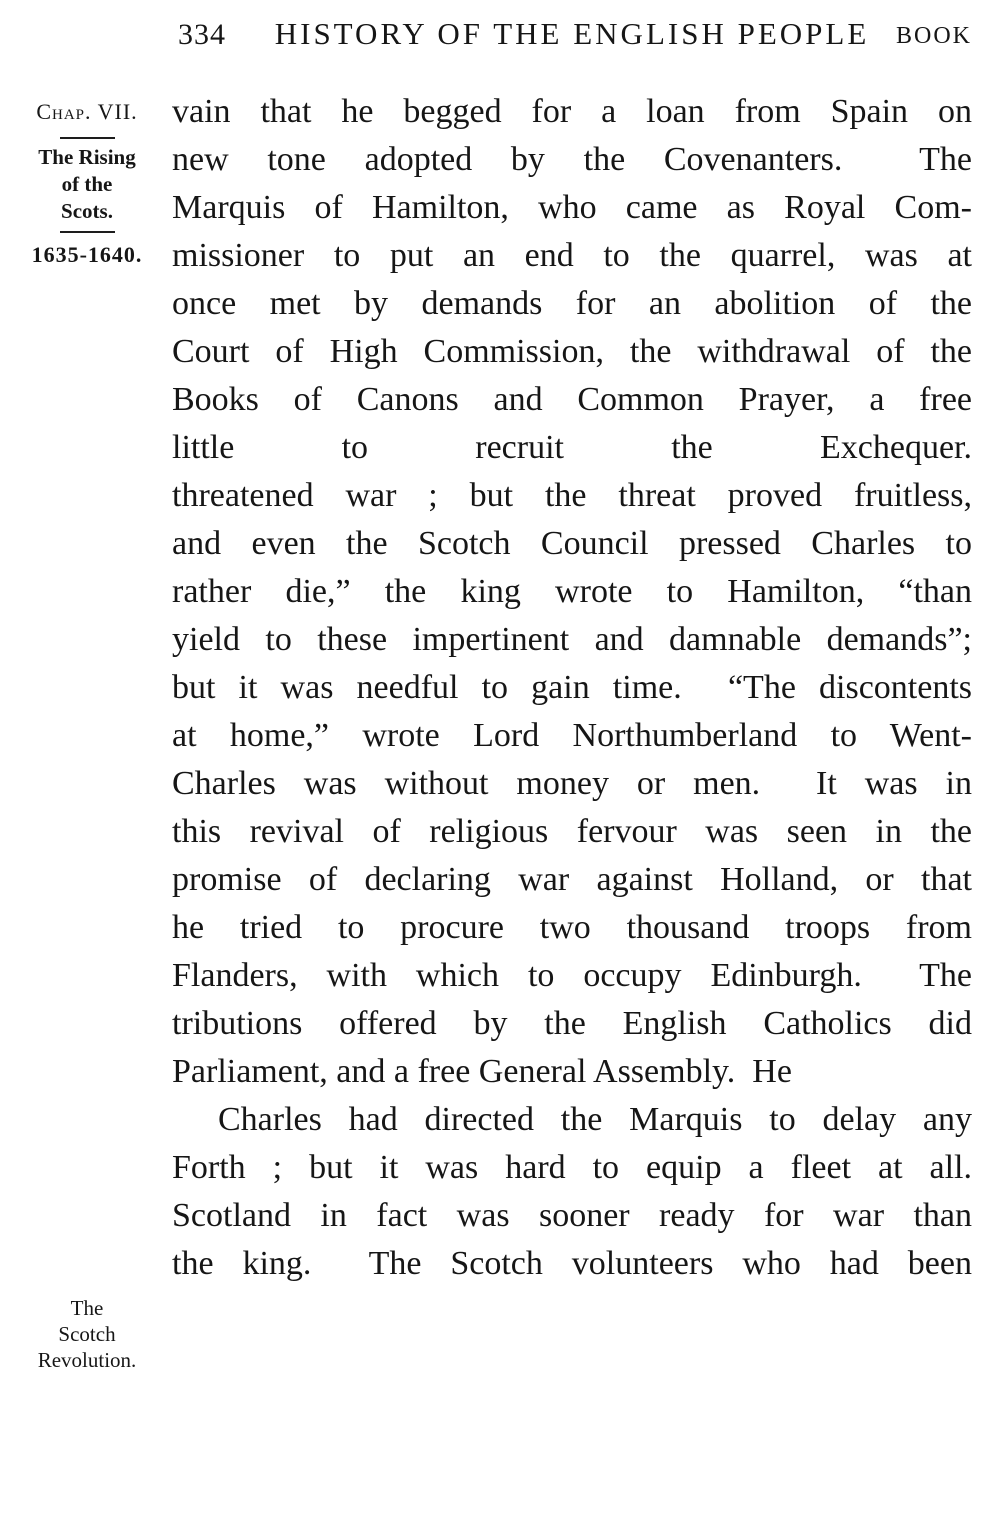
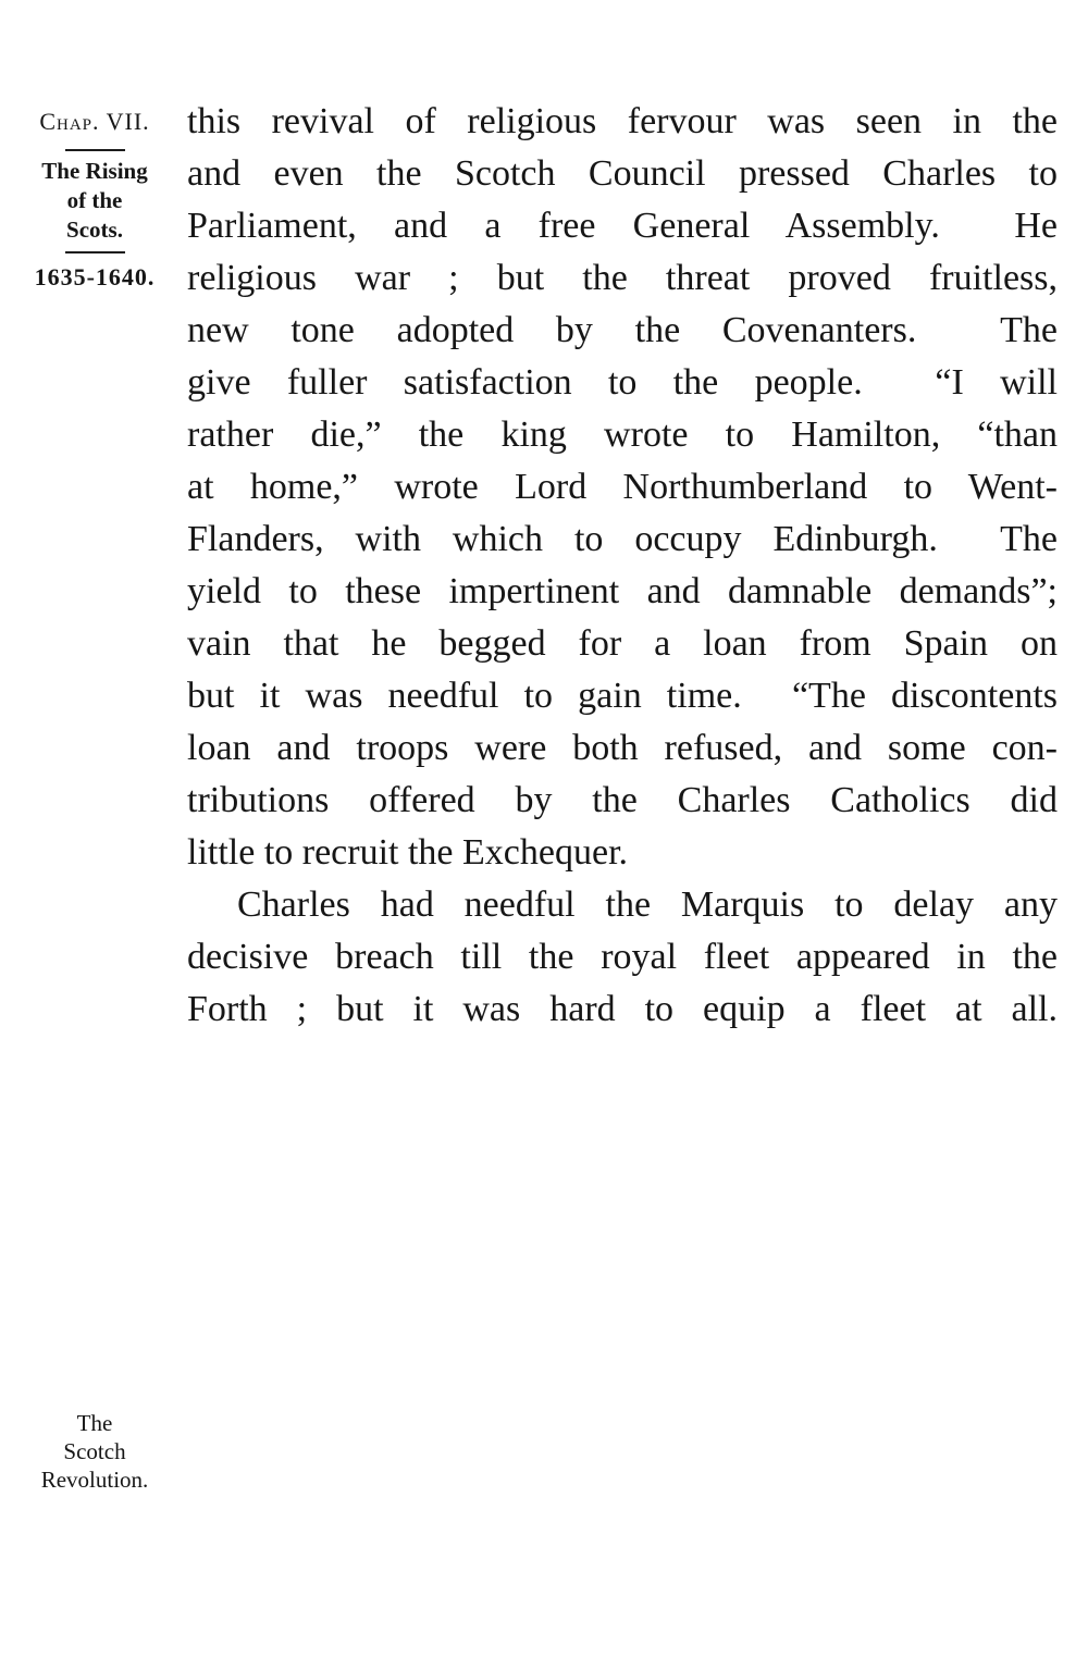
- 334
- HISTORY OF THE ENGLISH PEOPLE
- BOOK
  Chap. VII.
  The Rising
  of the
  Scots.
  1635-1640.
  The
  Scotch
  Revolution.
- vain that he begged for a loan from Spain on
+ this revival of religious fervour was seen in the
- new tone adopted by the Covenanters. The
+ and even the Scotch Council pressed Charles to
- Marquis of Hamilton, who came as Royal Com-
- missioner to put an end to the quarrel, was at
- once met by demands for an abolition of the
- Court of High Commission, the withdrawal of the
- Books of Canons and Common Prayer, a free
- little to recruit the Exchequer.
+ Parliament, and a free General Assembly. He
- threatened war ; but the threat proved fruitless,
+ religious war ; but the threat proved fruitless,
- and even the Scotch Council pressed Charles to
+ new tone adopted by the Covenanters. The
+ give fuller satisfaction to the people. “I will
  rather die,” the king wrote to Hamilton, “than
- yield to these impertinent and damnable demands”;
+ at home,” wrote Lord Northumberland to Went-
- but it was needful to gain time. “The discontents
+ Flanders, with which to occupy Edinburgh. The
- at home,” wrote Lord Northumberland to Went-
+ yield to these impertinent and damnable demands”;
- Charles was without money or men. It was in
- this revival of religious fervour was seen in the
+ vain that he begged for a loan from Spain on
- promise of declaring war against Holland, or that
- he tried to procure two thousand troops from
- Flanders, with which to occupy Edinburgh. The
+ but it was needful to gain time. “The discontents
+ loan and troops were both refused, and some con-
- tributions offered by the English Catholics did
+ tributions offered by the Charles Catholics did
- Parliament, and a free General Assembly. He
+ little to recruit the Exchequer.
- Charles had directed the Marquis to delay any
+ Charles had needful the Marquis to delay any
+ decisive breach till the royal fleet appeared in the
  Forth ; but it was hard to equip a fleet at all.
- Scotland in fact was sooner ready for war than
- the king. The Scotch volunteers who had been
